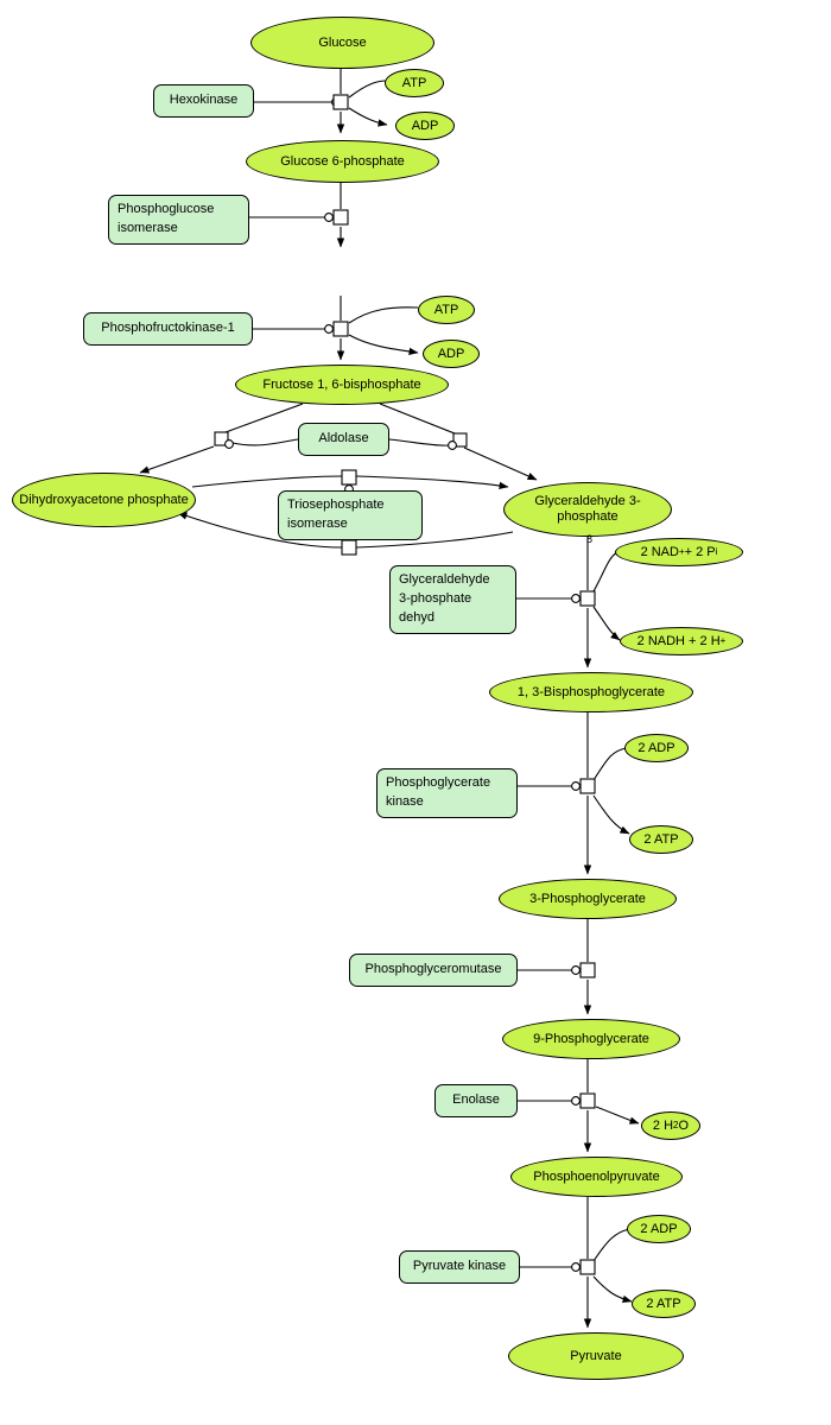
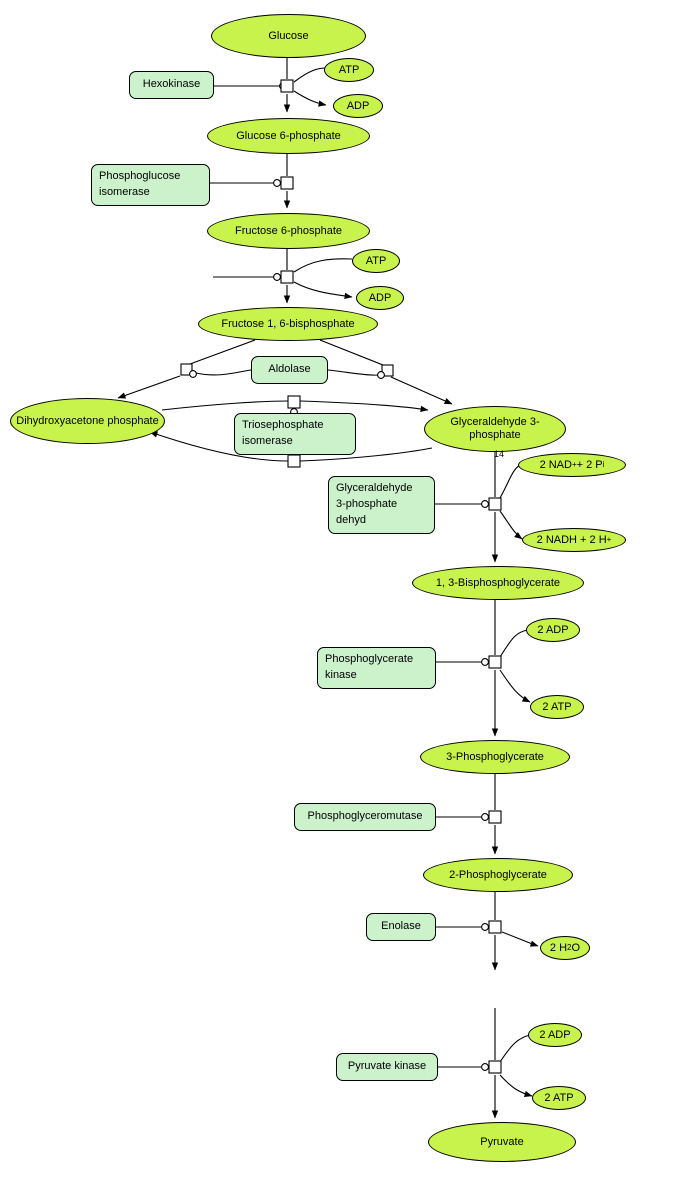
  Glucose
  Glucose 6-phosphate
+ Fructose 6-phosphate
  Fructose 1, 6-bisphosphate
  Dihydroxyacetone phosphate
  Glyceraldehyde 3-phosphate
  1, 3-Bisphosphoglycerate
  3-Phosphoglycerate
- 9-Phosphoglycerate
+ 2-Phosphoglycerate
- Phosphoenolpyruvate
  Pyruvate
  ATP
  ADP
  ATP
  ADP
  2 NAD
  +
  + 2 P
  i
  2 NADH + 2 H
  +
  2 ADP
  2 ATP
  2 H
  2
  O
  2 ADP
  2 ATP
  Hexokinase
  Phosphoglucose
  isomerase
- Phosphofructokinase-1
  Aldolase
  Triosephosphate
  isomerase
  Glyceraldehyde
  3-phosphate
  dehyd
  Phosphoglycerate
  kinase
  Phosphoglyceromutase
  Enolase
  Pyruvate kinase
- 8
+ 14
